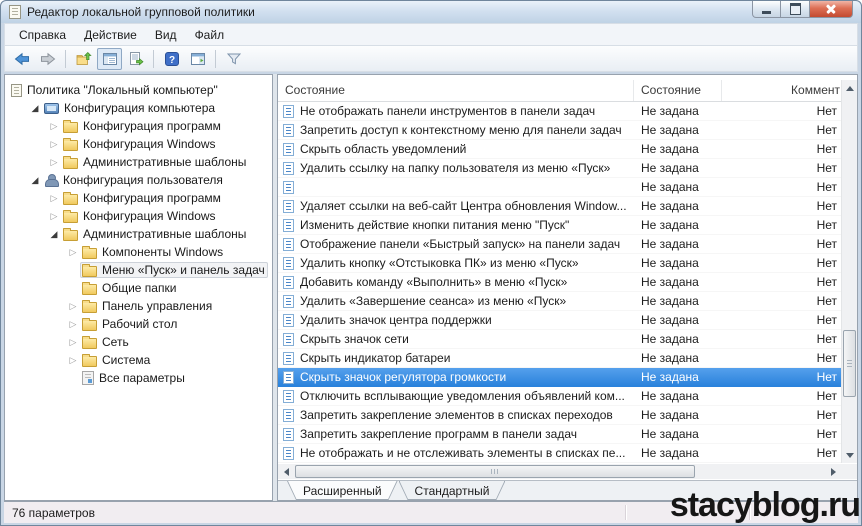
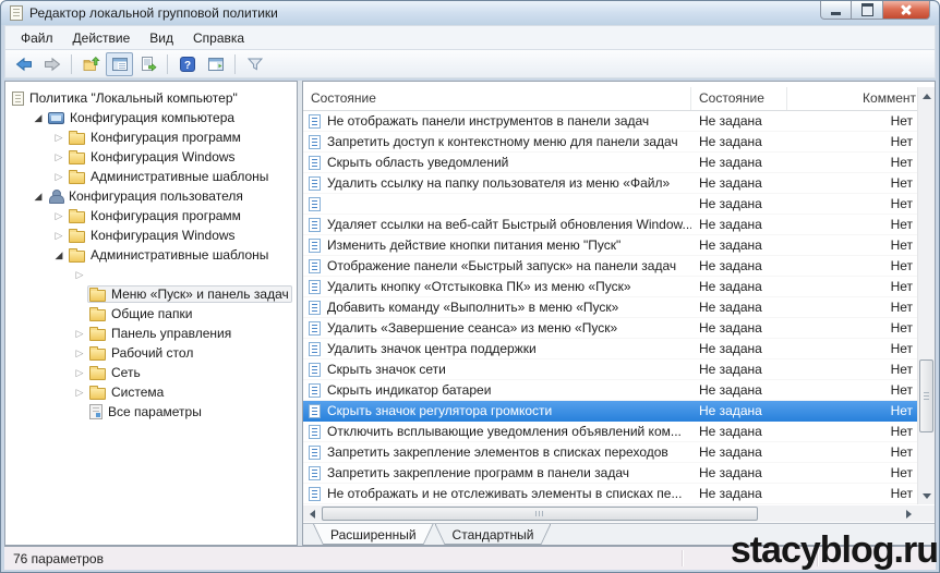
  Редактор локальной групповой политики
- Справка
+ Файл
  Действие
  Вид
- Файл
+ Справка
  ?
  Политика "Локальный компьютер"
  Конфигурация компьютера
  Конфигурация программ
  Конфигурация Windows
  Административные шаблоны
  Конфигурация пользователя
  Конфигурация программ
  Конфигурация Windows
  Административные шаблоны
- Компоненты Windows
  Меню «Пуск» и панель задач
  Общие папки
  Панель управления
  Рабочий стол
  Сеть
  Система
  Все параметры
  Состояние
  Состояние
  Коммент
  Не отображать панели инструментов в панели задач
  Не задана
  Нет
  Запретить доступ к контекстному меню для панели задач
  Не задана
  Нет
  Скрыть область уведомлений
  Не задана
  Нет
- Удалить ссылку на папку пользователя из меню «Пуск»
+ Удалить ссылку на папку пользователя из меню «Файл»
  Не задана
  Нет
  Не задана
  Нет
- Удаляет ссылки на веб-сайт Центра обновления Window...
+ Удаляет ссылки на веб-сайт Быстрый обновления Window...
  Не задана
  Нет
  Изменить действие кнопки питания меню "Пуск"
  Не задана
  Нет
  Отображение панели «Быстрый запуск» на панели задач
  Не задана
  Нет
  Удалить кнопку «Отстыковка ПК» из меню «Пуск»
  Не задана
  Нет
  Добавить команду «Выполнить» в меню «Пуск»
  Не задана
  Нет
  Удалить «Завершение сеанса» из меню «Пуск»
  Не задана
  Нет
  Удалить значок центра поддержки
  Не задана
  Нет
  Скрыть значок сети
  Не задана
  Нет
  Скрыть индикатор батареи
  Не задана
  Нет
  Скрыть значок регулятора громкости
  Не задана
  Нет
  Отключить всплывающие уведомления объявлений ком...
  Не задана
  Нет
  Запретить закрепление элементов в списках переходов
  Не задана
  Нет
  Запретить закрепление программ в панели задач
  Не задана
  Нет
  Не отображать и не отслеживать элементы в списках пе...
  Не задана
  Нет
  Расширенный
  Стандартный
  76 параметров
  stacyblog.ru
